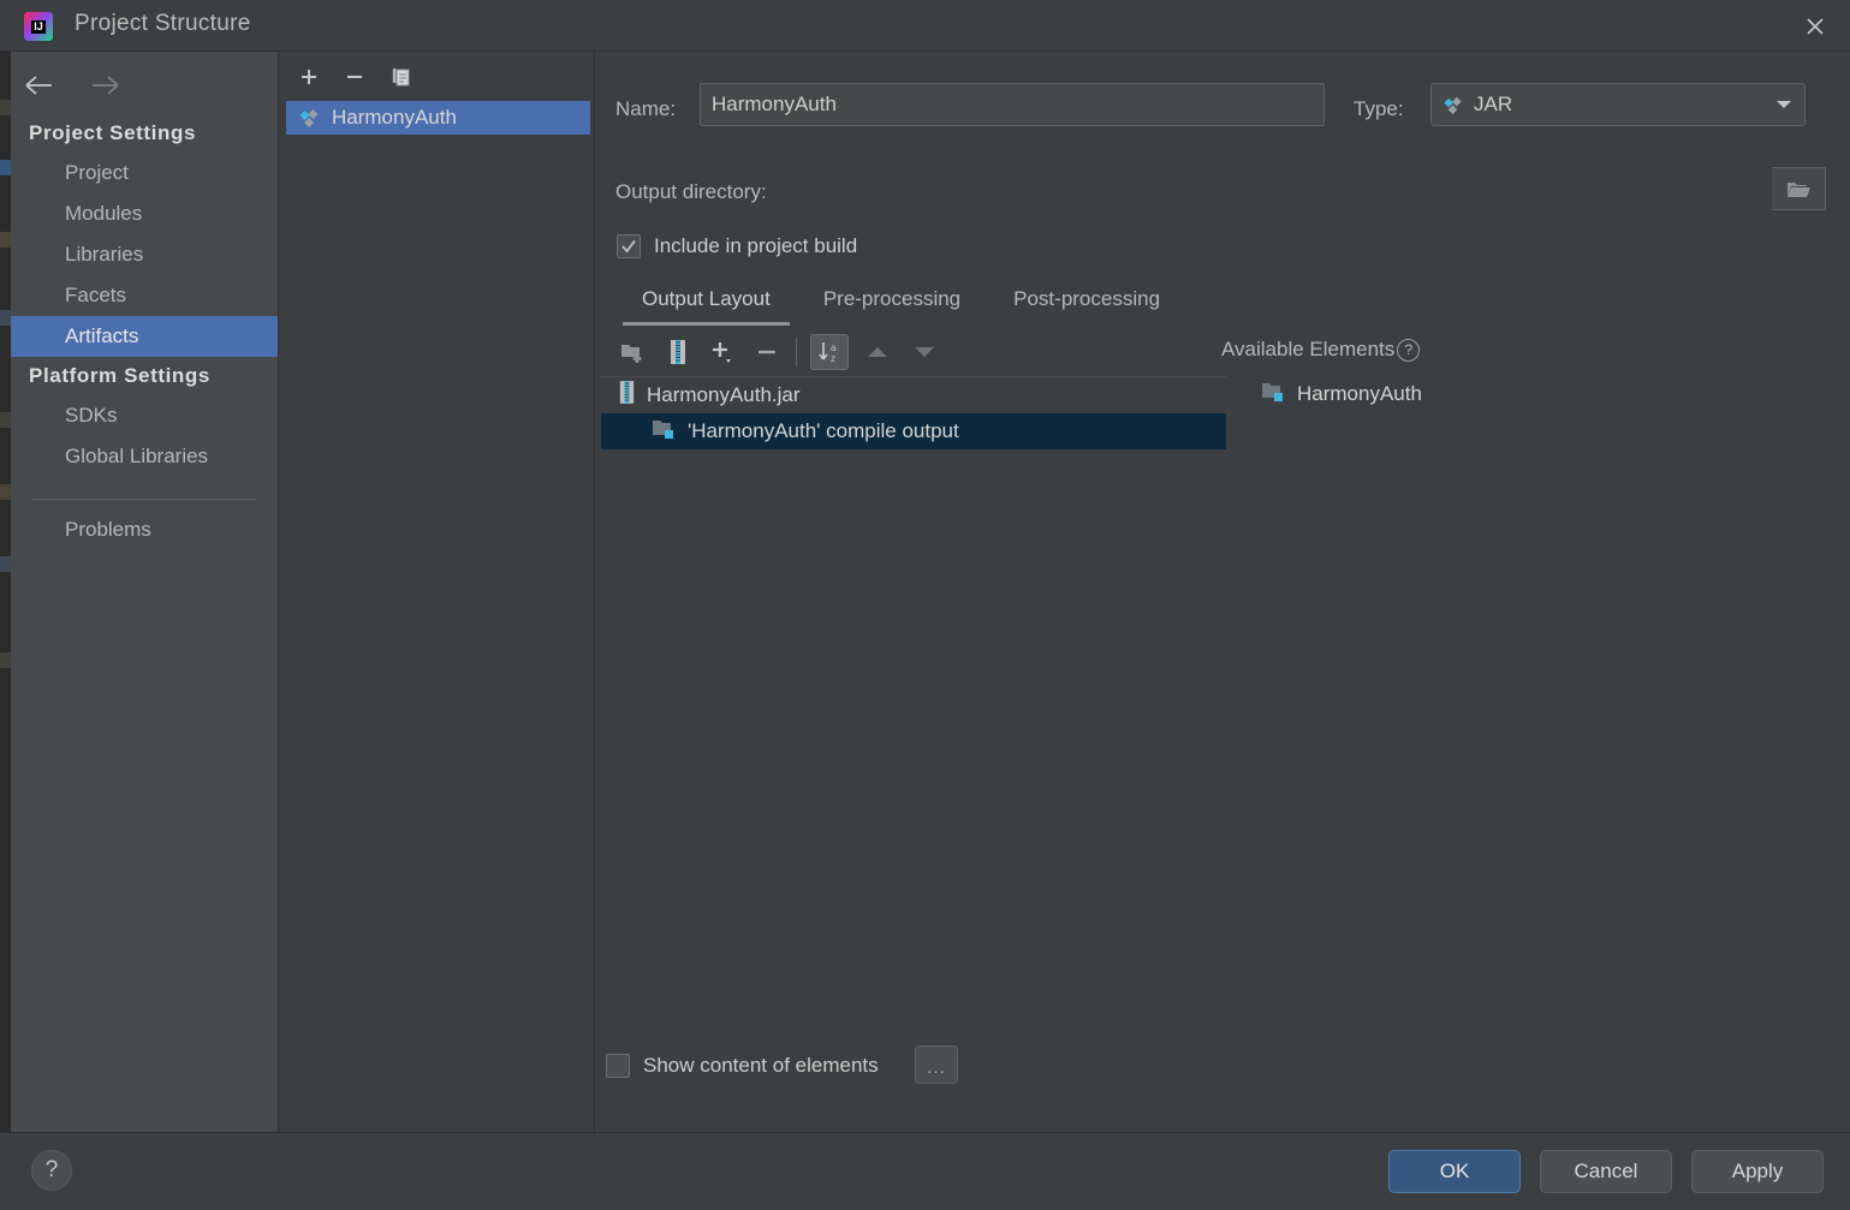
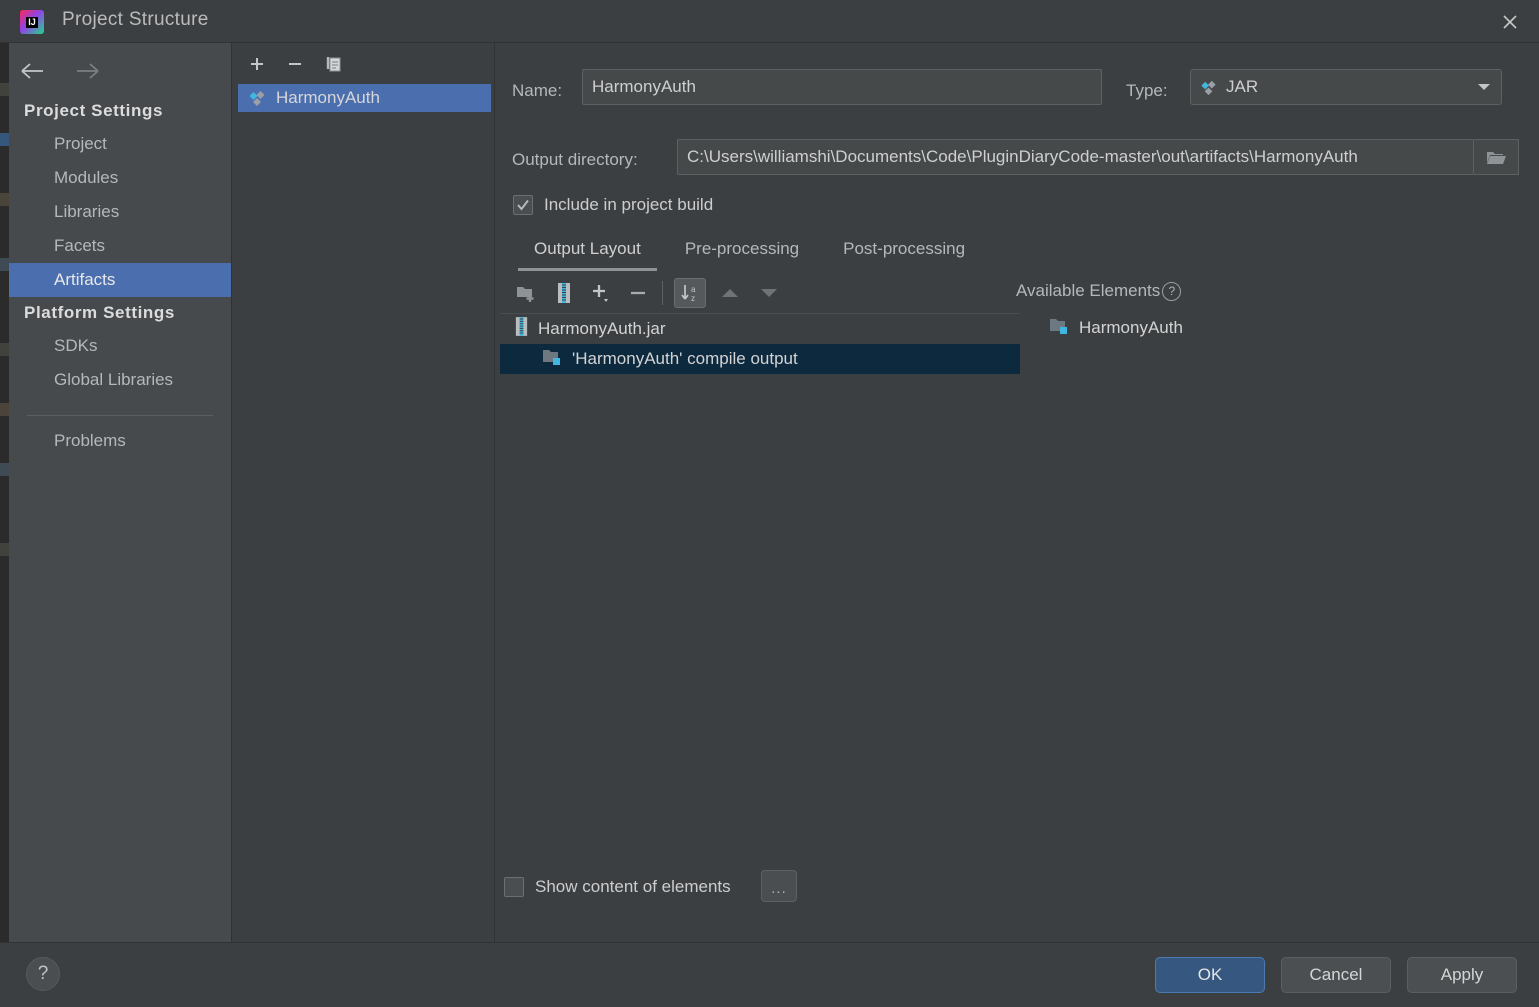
  IJ
  Project Structure
  Project Settings
  Project
  Modules
  Libraries
  Facets
  Artifacts
  Platform Settings
  SDKs
  Global Libraries
  Problems
  HarmonyAuth
  Name:
  HarmonyAuth
  Type:
  JAR
  Output directory:
+ C:\Users\williamshi\Documents\Code\PluginDiaryCode-master\out\artifacts\HarmonyAuth
  Include in project build
  Output Layout
  Pre-processing
  Post-processing
  a
  z
  HarmonyAuth.jar
  'HarmonyAuth' compile output
  Available Elements
  ?
  HarmonyAuth
  Show content of elements
  ...
  ?
  OK
  Cancel
  Apply
